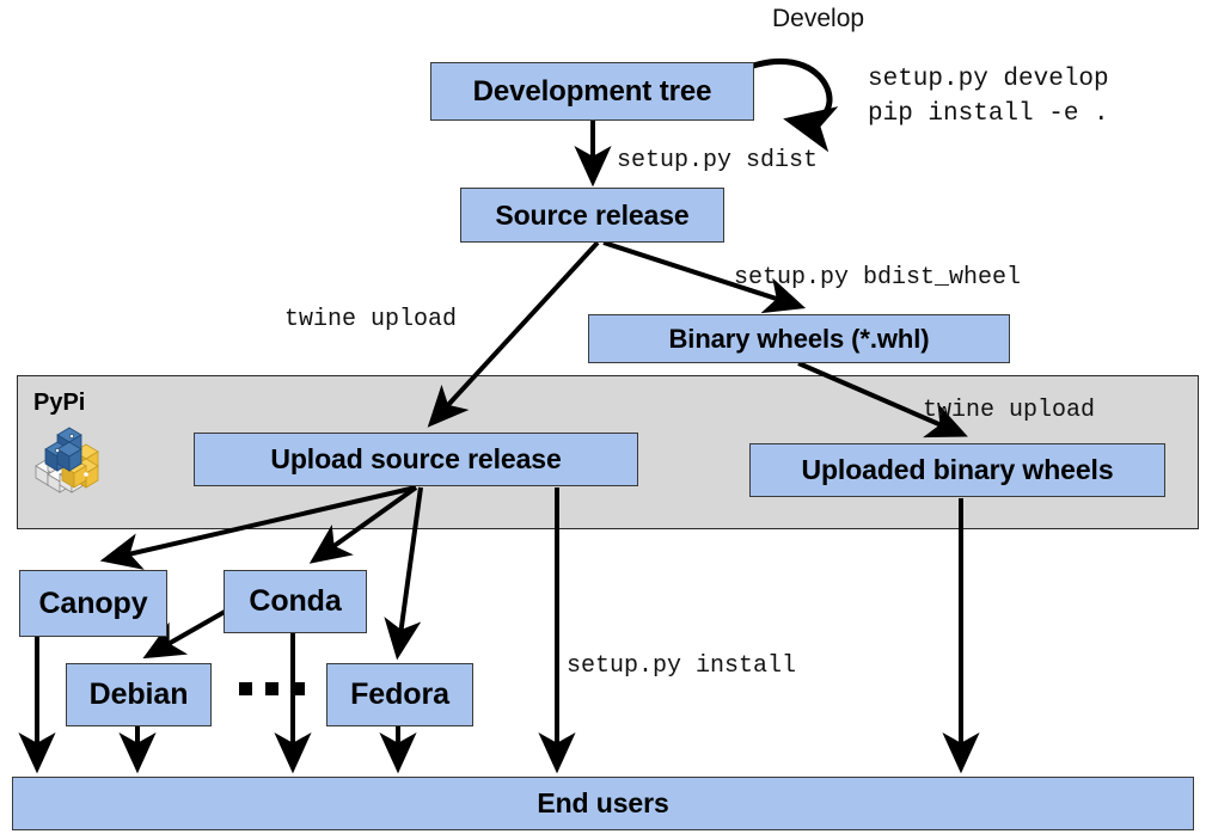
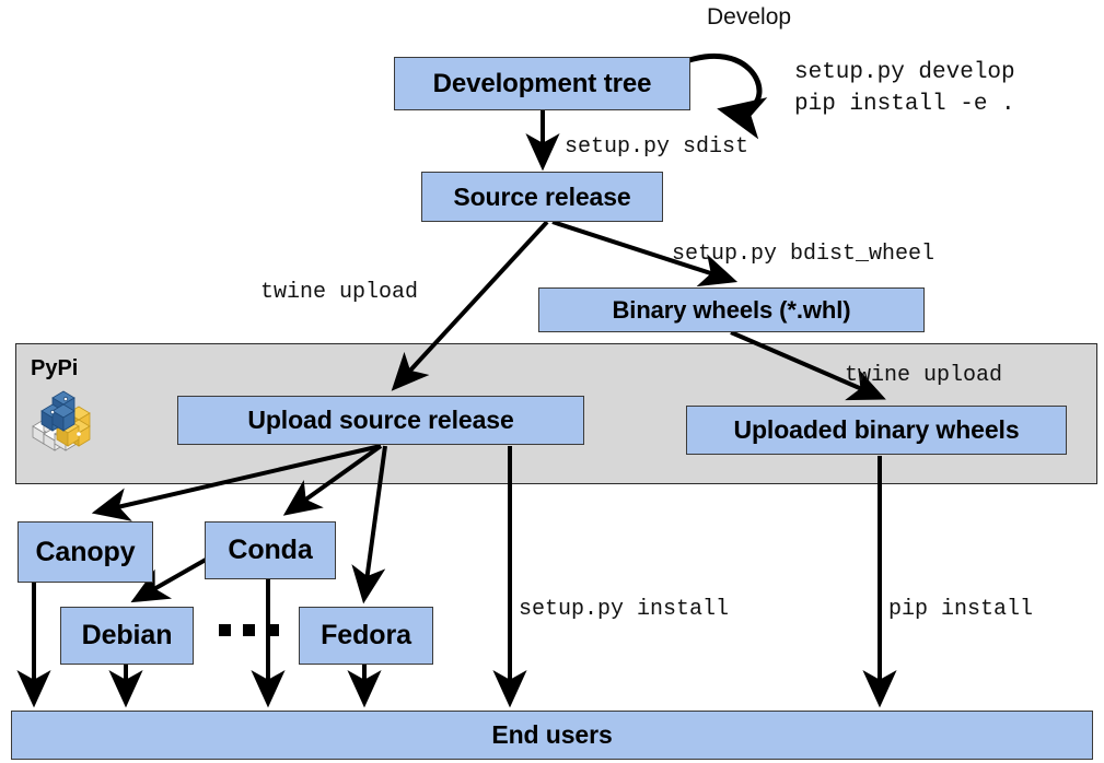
  PyPi
  Development tree
  Source release
  Binary wheels (*.whl)
  Upload source release
  Uploaded binary wheels
  Canopy
  Conda
  Debian
  Fedora
  End users
  Develop
  setup.py develop
  pip install -e .
  setup.py sdist
  setup.py bdist_wheel
  twine upload
  twine upload
  setup.py install
+ pip install
